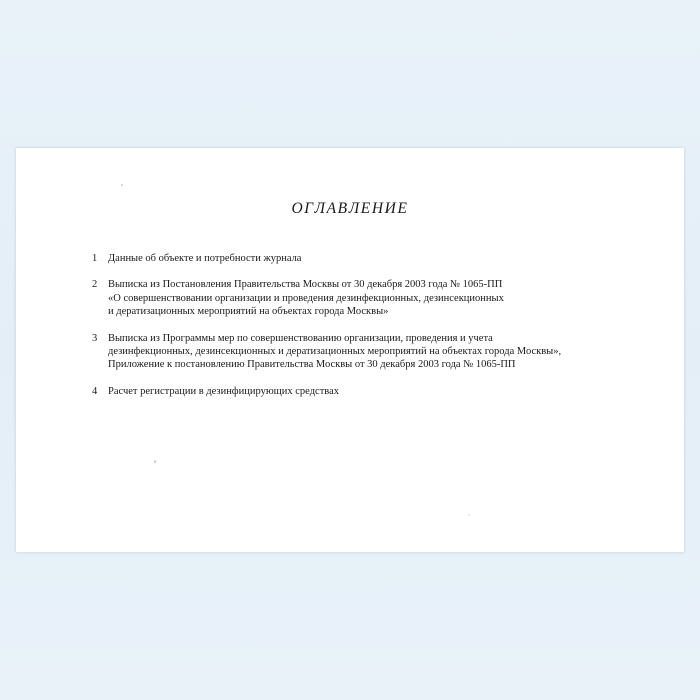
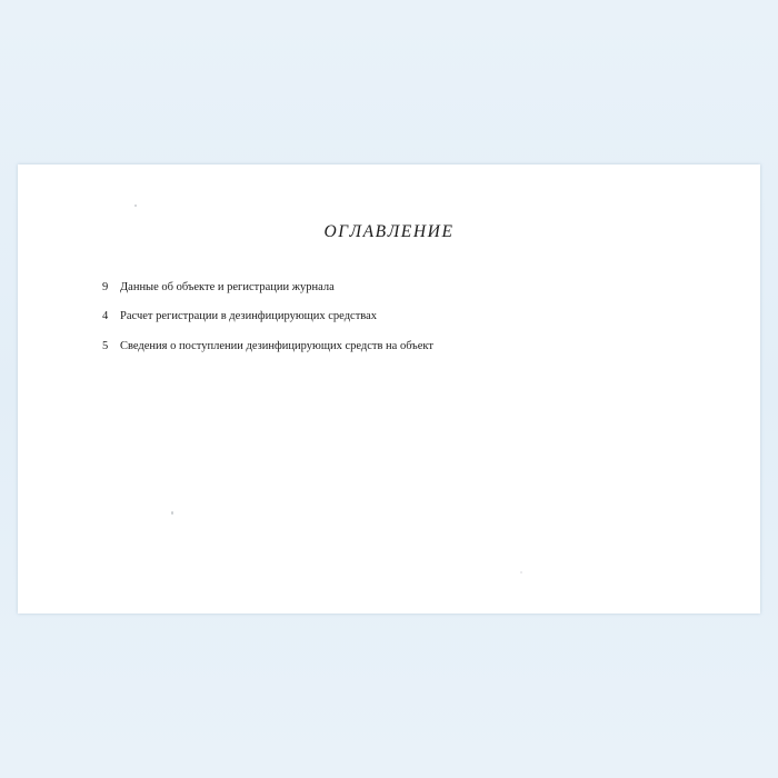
  ОГЛАВЛЕНИЕ
- 1
+ 9
- Данные об объекте и потребности журнала
+ Данные об объекте и регистрации журнала
- 2
- Выписка из Постановления Правительства Москвы от 30 декабря 2003 года № 1065-ПП
- «О совершенствовании организации и проведения дезинфекционных, дезинсекционных
- и дератизационных мероприятий на объектах города Москвы»
- 3
- Выписка из Программы мер по совершенствованию организации, проведения и учета
- дезинфекционных, дезинсекционных и дератизационных мероприятий на объектах города Москвы»,
- Приложение к постановлению Правительства Москвы от 30 декабря 2003 года № 1065-ПП
  4
  Расчет регистрации в дезинфицирующих средствах
+ 5
+ Сведения о поступлении дезинфицирующих средств на объект
